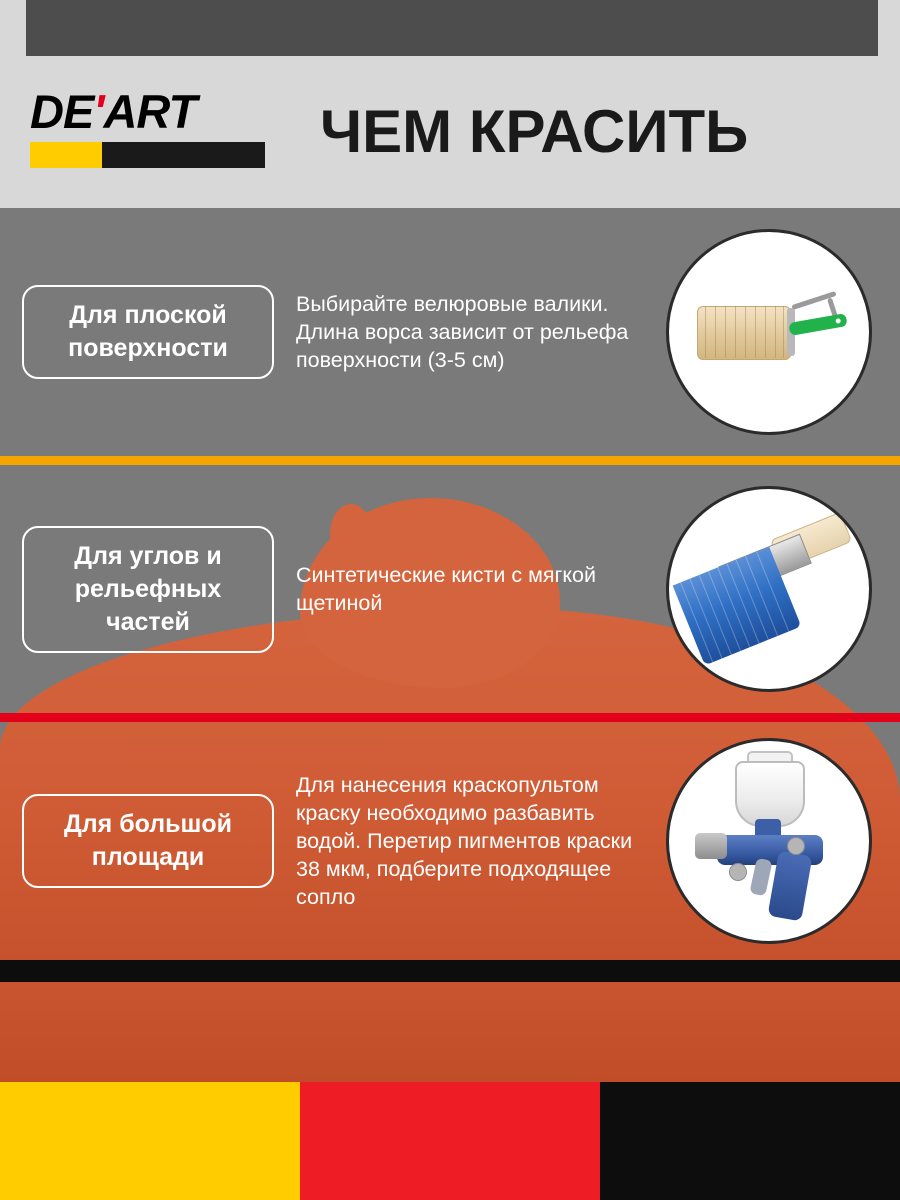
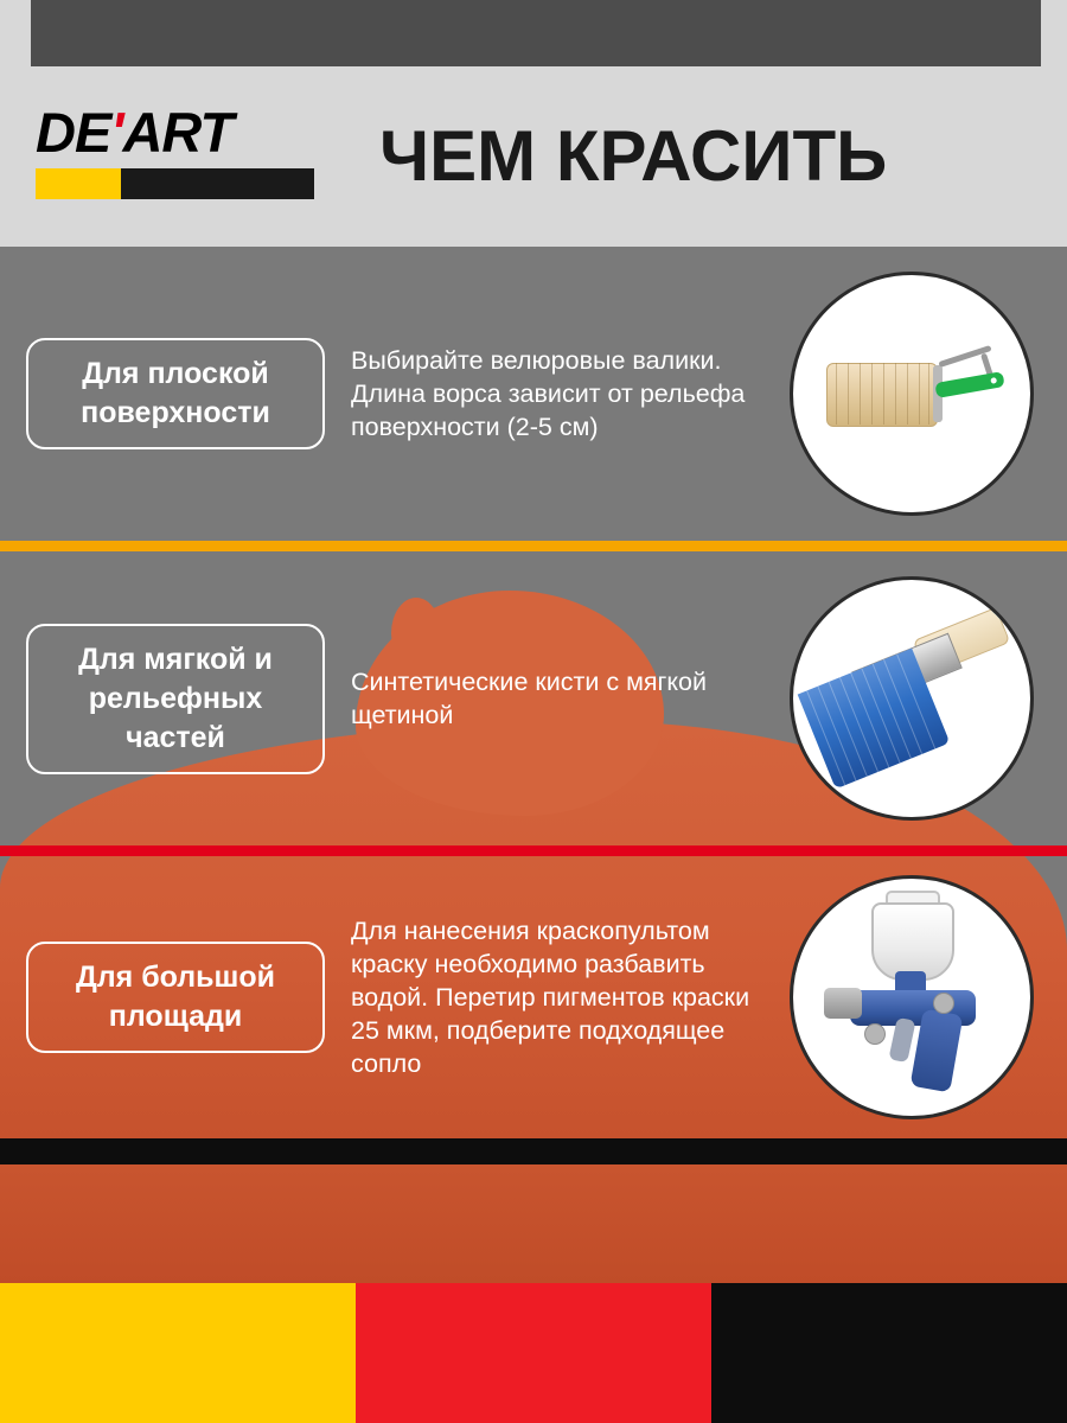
  DE'ART
  ЧЕМ КРАСИТЬ
  Для плоской поверхности
- Выбирайте велюровые валики. Длина ворса зависит от рельефа поверхности (3-5 см)
+ Выбирайте велюровые валики. Длина ворса зависит от рельефа поверхности (2-5 см)
- Для углов и рельефных частей
+ Для мягкой и рельефных частей
  Синтетические кисти с мягкой щетиной
  Для большой площади
- Для нанесения краскопультом краску необходимо разбавить водой. Перетир пигментов краски 38 мкм, подберите подходящее сопло
+ Для нанесения краскопультом краску необходимо разбавить водой. Перетир пигментов краски 25 мкм, подберите подходящее сопло
